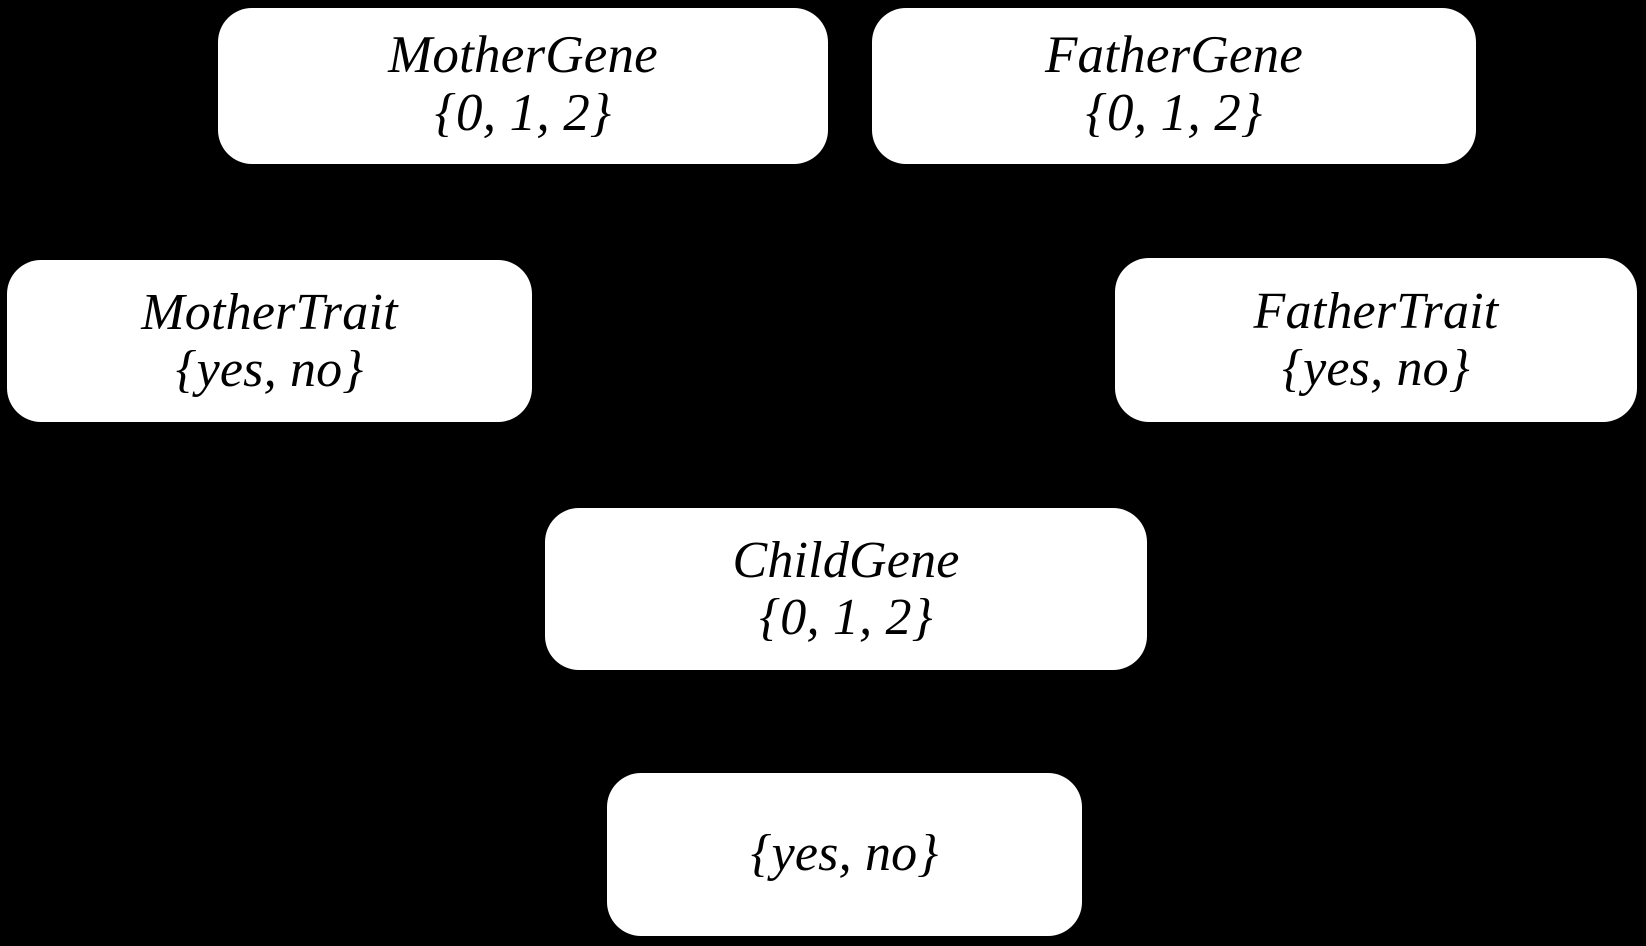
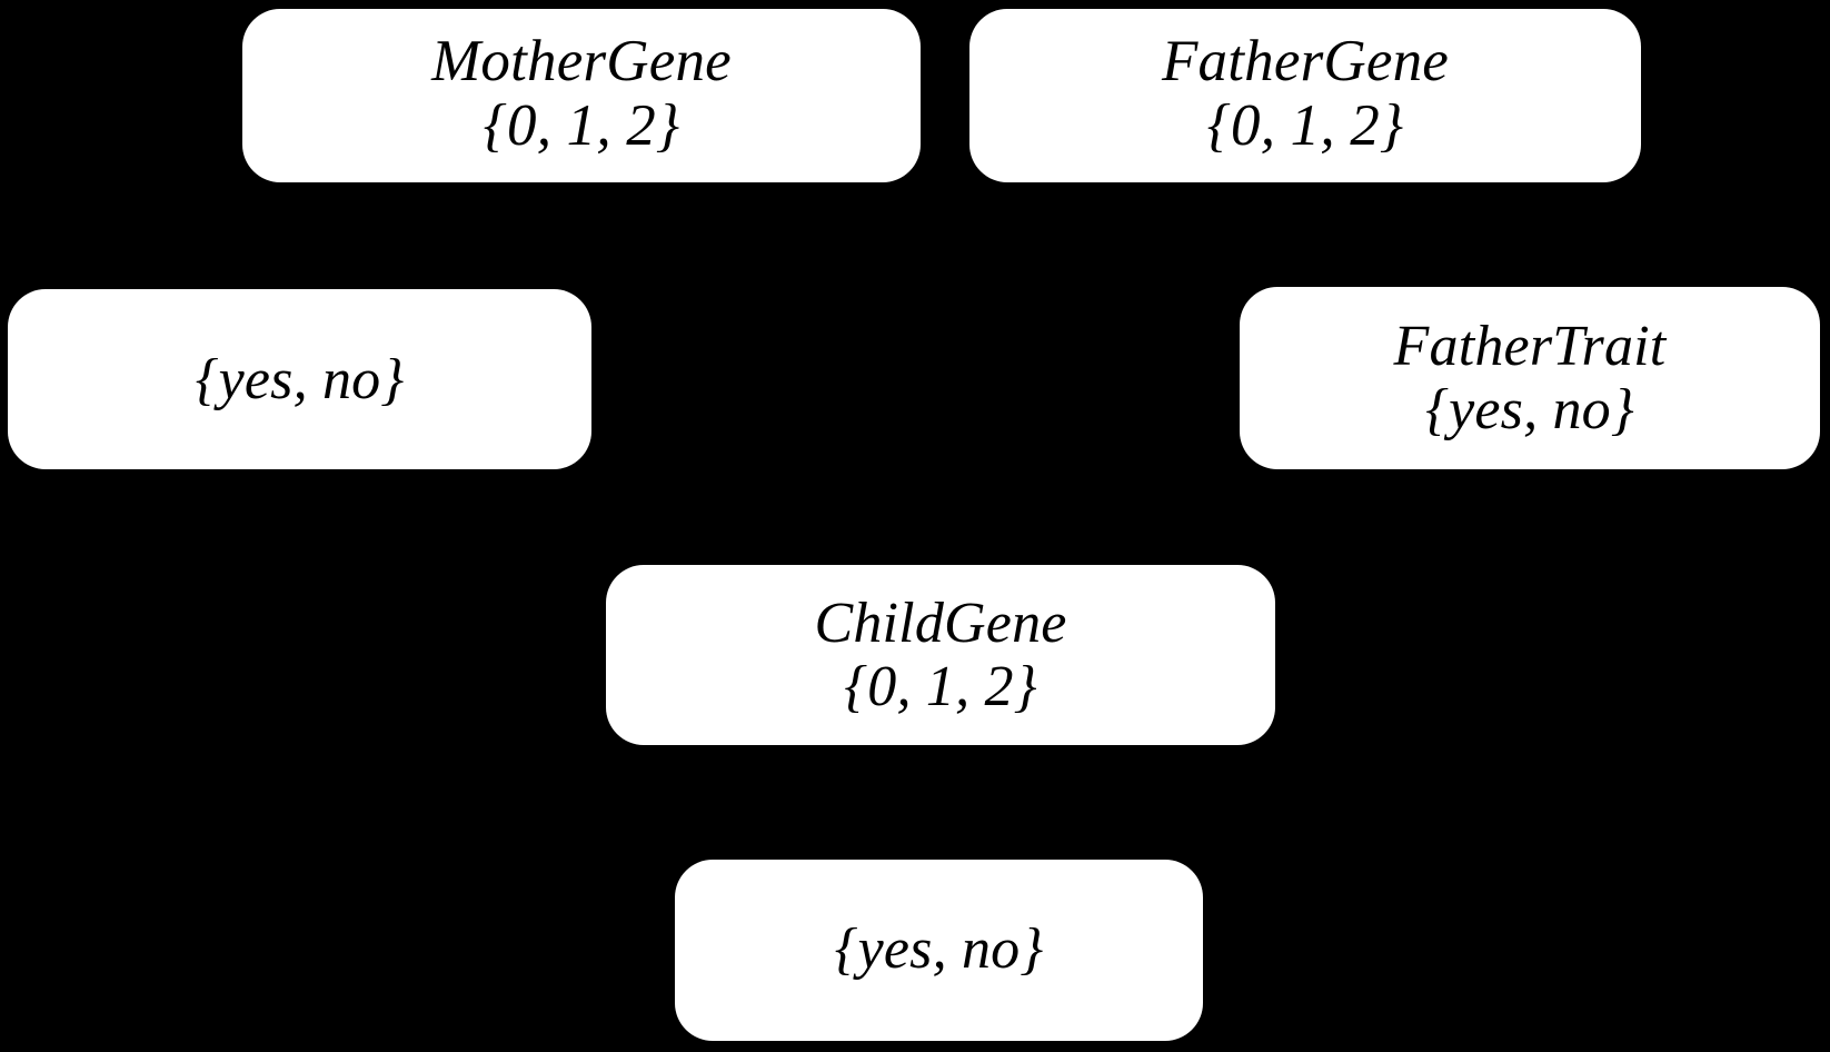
  MotherGene
  {0, 1, 2}
  FatherGene
  {0, 1, 2}
- MotherTrait
  {yes, no}
  FatherTrait
  {yes, no}
  ChildGene
  {0, 1, 2}
  {yes, no}
